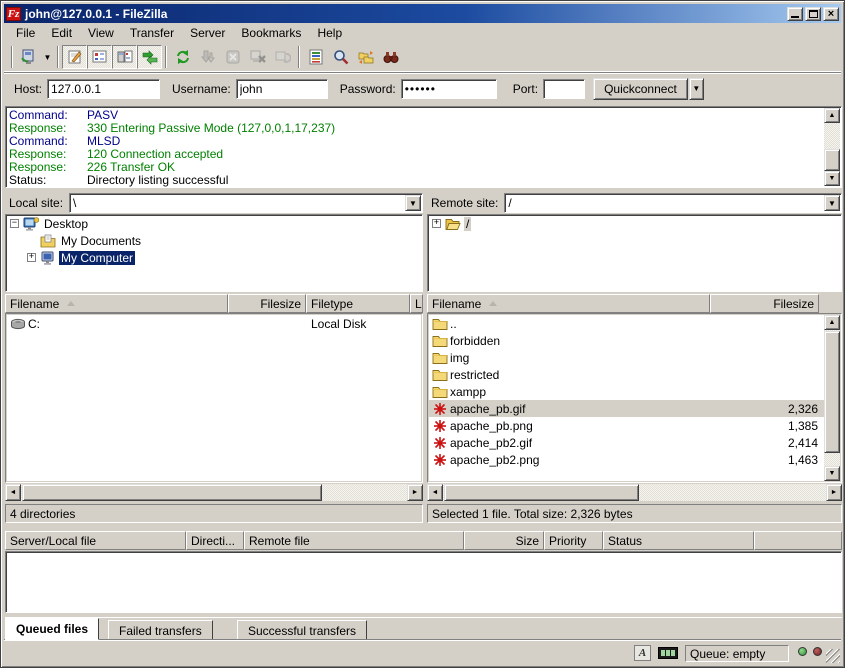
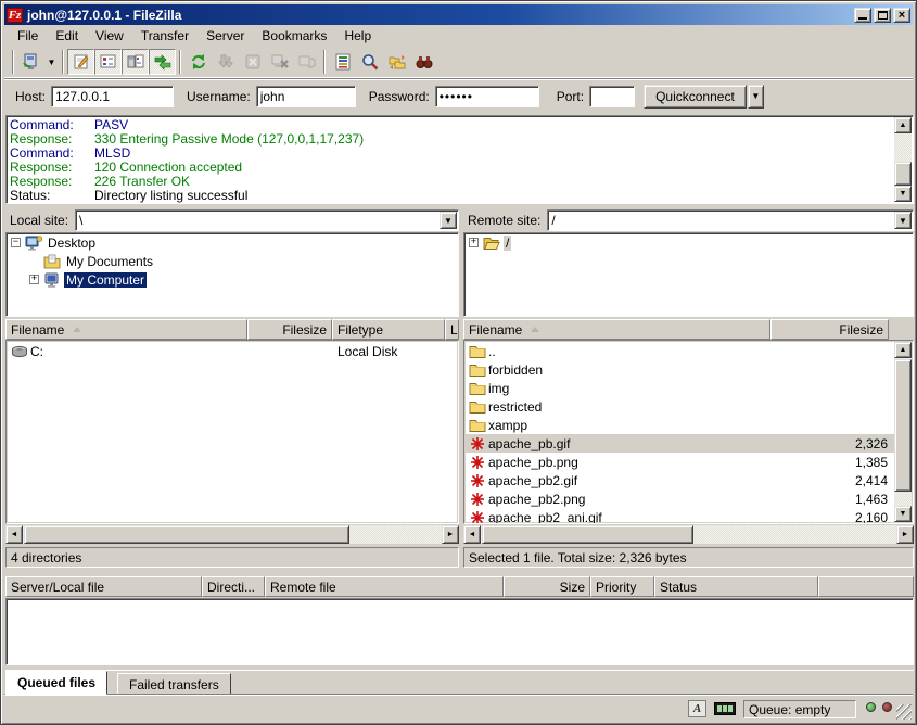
  Fz
  john@127.0.0.1 - FileZilla
  ×
  File
  Edit
  View
  Transfer
  Server
  Bookmarks
  Help
  ▼
  Host:
  127.0.0.1
  Username:
  john
  Password:
  ••••••
  Port:
  Quickconnect
  ▼
  Command:
  PASV
  Response:
  330 Entering Passive Mode (127,0,0,1,17,237)
  Command:
  MLSD
  Response:
  120 Connection accepted
  Response:
  226 Transfer OK
  Status:
  Directory listing successful
  Local site:
  \
  ▼
  −
  Desktop
  My Documents
  +
  My Computer
  Filename
  Filesize
  Filetype
  L
  C:
  Local Disk
  4 directories
  Remote site:
  /
  ▼
  +
  /
  Filename
  Filesize
  ..
  forbidden
  img
  restricted
  xampp
  apache_pb.gif
  2,326
  apache_pb.png
  1,385
  apache_pb2.gif
  2,414
  apache_pb2.png
  1,463
+ apache_pb2_ani.gif
+ 2,160
  Selected 1 file. Total size: 2,326 bytes
  Server/Local file
  Directi...
  Remote file
  Size
  Priority
  Status
  Queued files
  Failed transfers
- Successful transfers
  A
  Queue: empty
